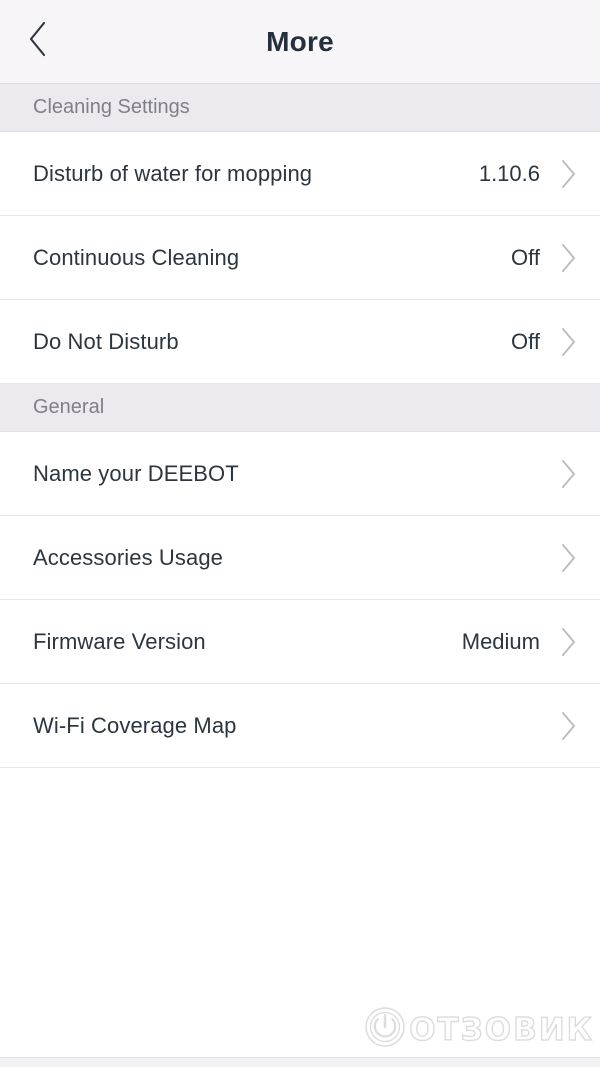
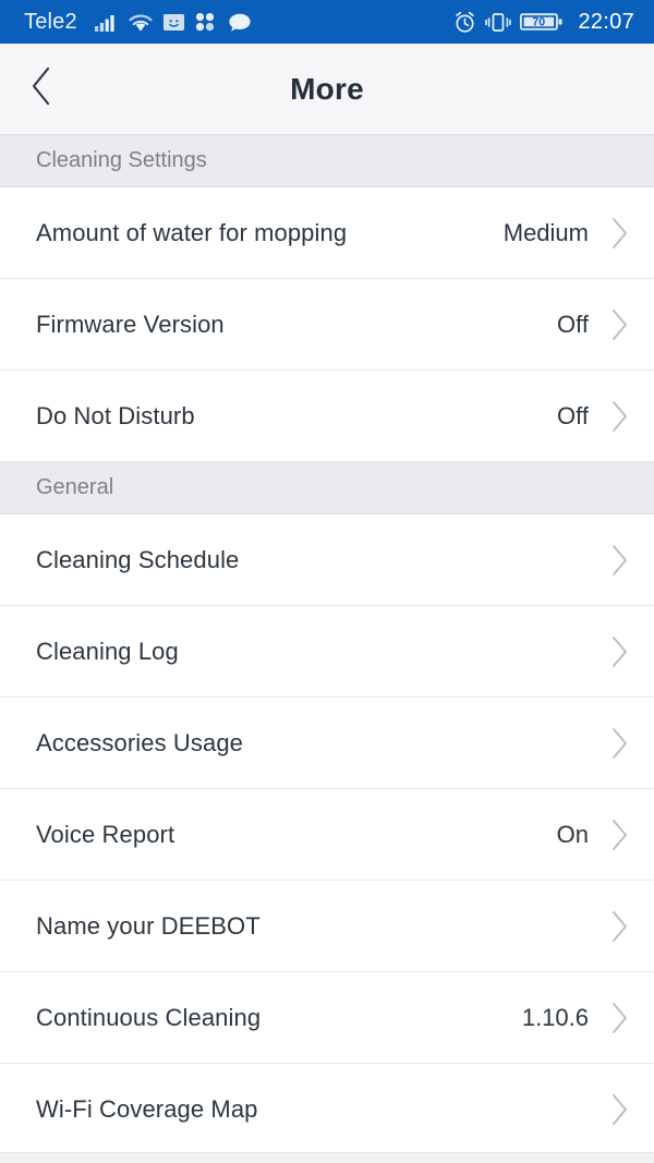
+ Tele2
+ 70
+ 22:07
  More
  Cleaning Settings
- Disturb of water for mopping
+ Amount of water for mopping
- 1.10.6
+ Medium
- Continuous Cleaning
+ Firmware Version
  Off
  Do Not Disturb
  Off
  General
+ Cleaning Schedule
+ Cleaning Log
- Name your DEEBOT
+ Accessories Usage
+ Voice Report
+ On
- Accessories Usage
+ Name your DEEBOT
- Firmware Version
+ Continuous Cleaning
- Medium
+ 1.10.6
  Wi-Fi Coverage Map
- ОТЗОВИК
